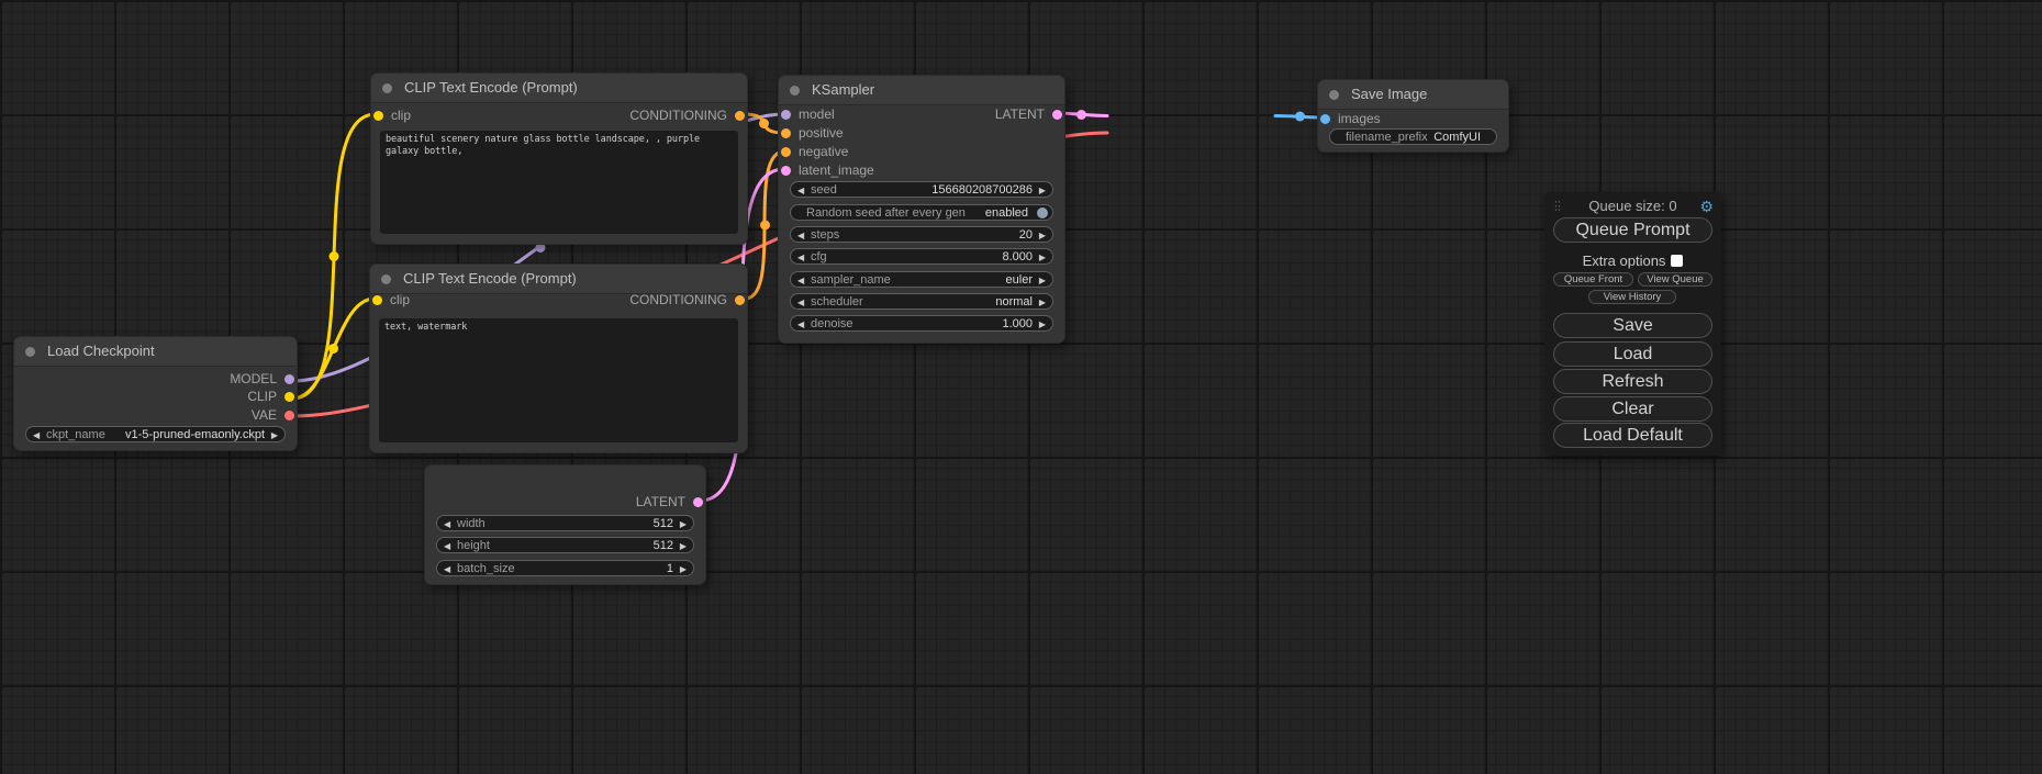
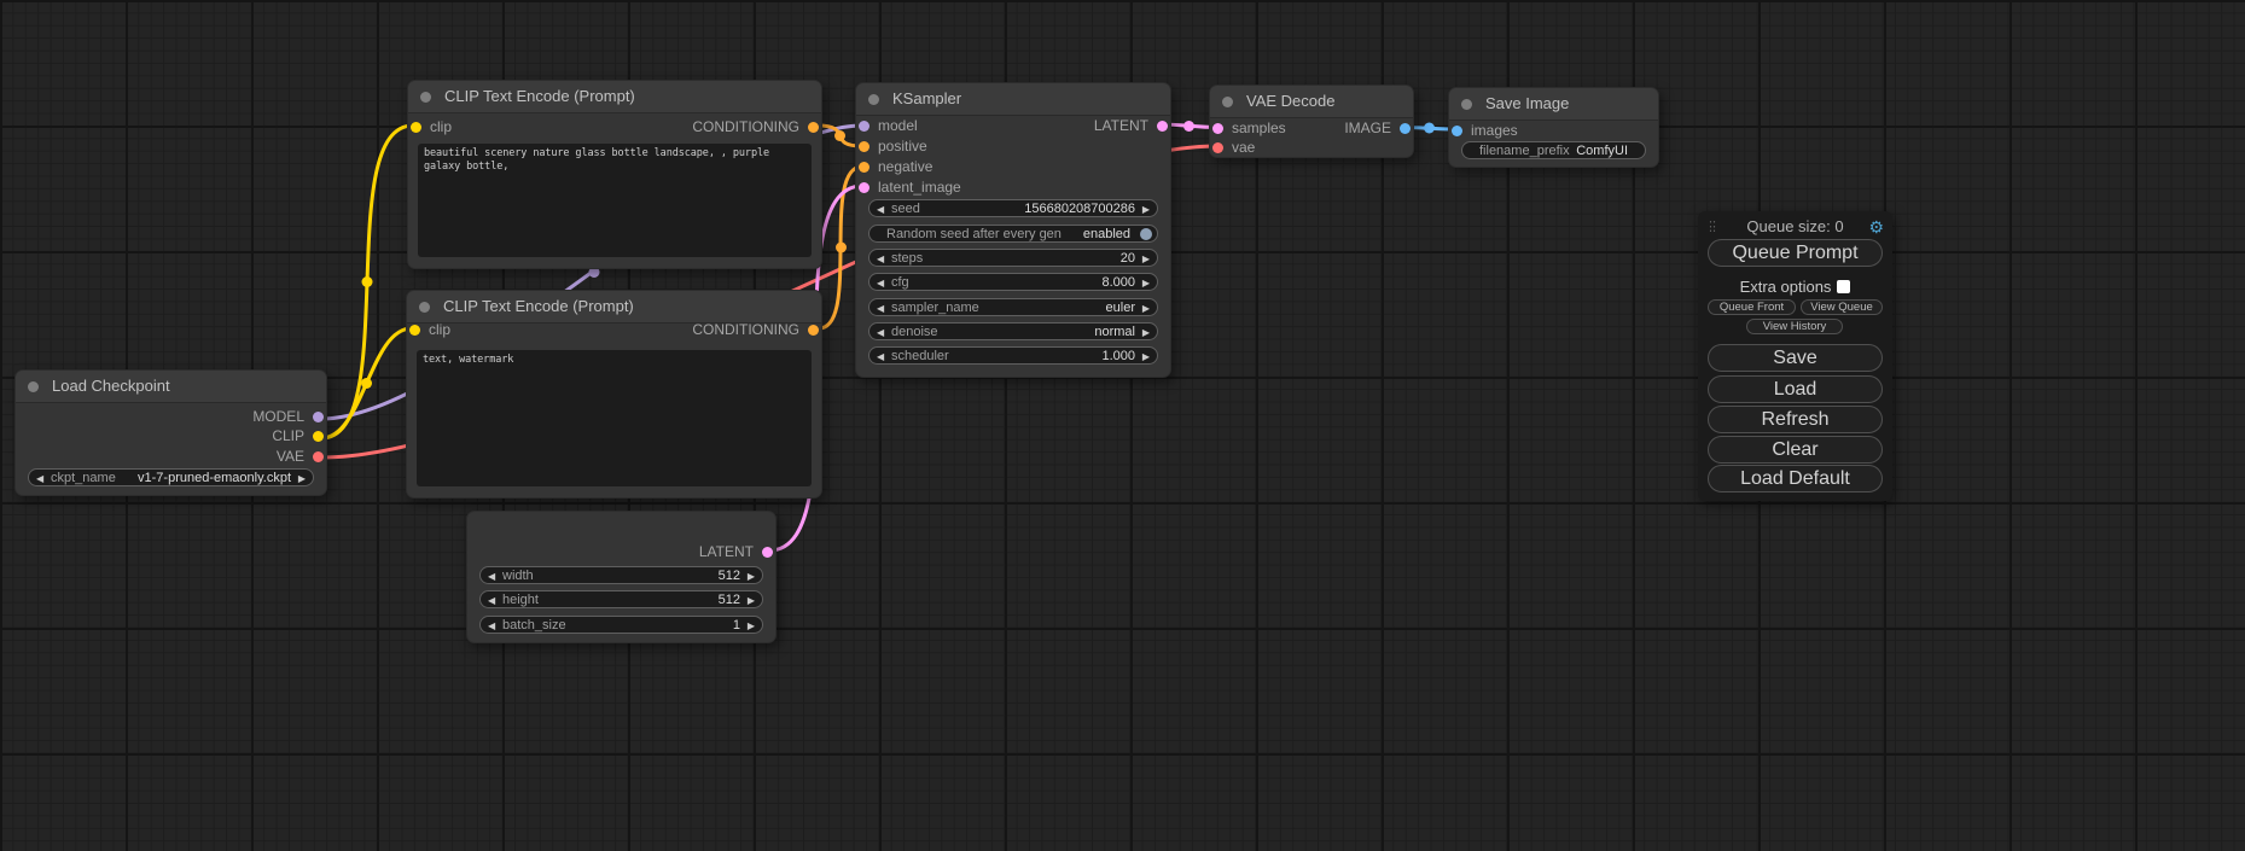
  Load Checkpoint
  MODEL
  CLIP
  VAE
  ◀
  ckpt_name
- v1-5-pruned-emaonly.ckpt
+ v1-7-pruned-emaonly.ckpt
  ▶
  CLIP Text Encode (Prompt)
  clip
  CONDITIONING
  beautiful scenery nature glass bottle landscape, , purple galaxy bottle,
  CLIP Text Encode (Prompt)
  clip
  CONDITIONING
  text, watermark
  LATENT
  ◀
  width
  512
  ▶
  ◀
  height
  512
  ▶
  ◀
  batch_size
  1
  ▶
  KSampler
  model
  positive
  negative
  latent_image
  LATENT
  ◀
  seed
  156680208700286
  ▶
  Random seed after every gen
  enabled
  ◀
  steps
  20
  ▶
  ◀
  cfg
  8.000
  ▶
  ◀
  sampler_name
  euler
  ▶
  ◀
- scheduler
+ denoise
  normal
  ▶
  ◀
- denoise
+ scheduler
  1.000
  ▶
+ VAE Decode
+ samples
+ vae
+ IMAGE
  Save Image
  images
  filename_prefix
  ComfyUI
  ⋮
  Queue size: 0
  ⚙
  Queue Prompt
  Extra options
  Queue Front
  View Queue
  View History
  Save
  Load
  Refresh
  Clear
  Load Default
